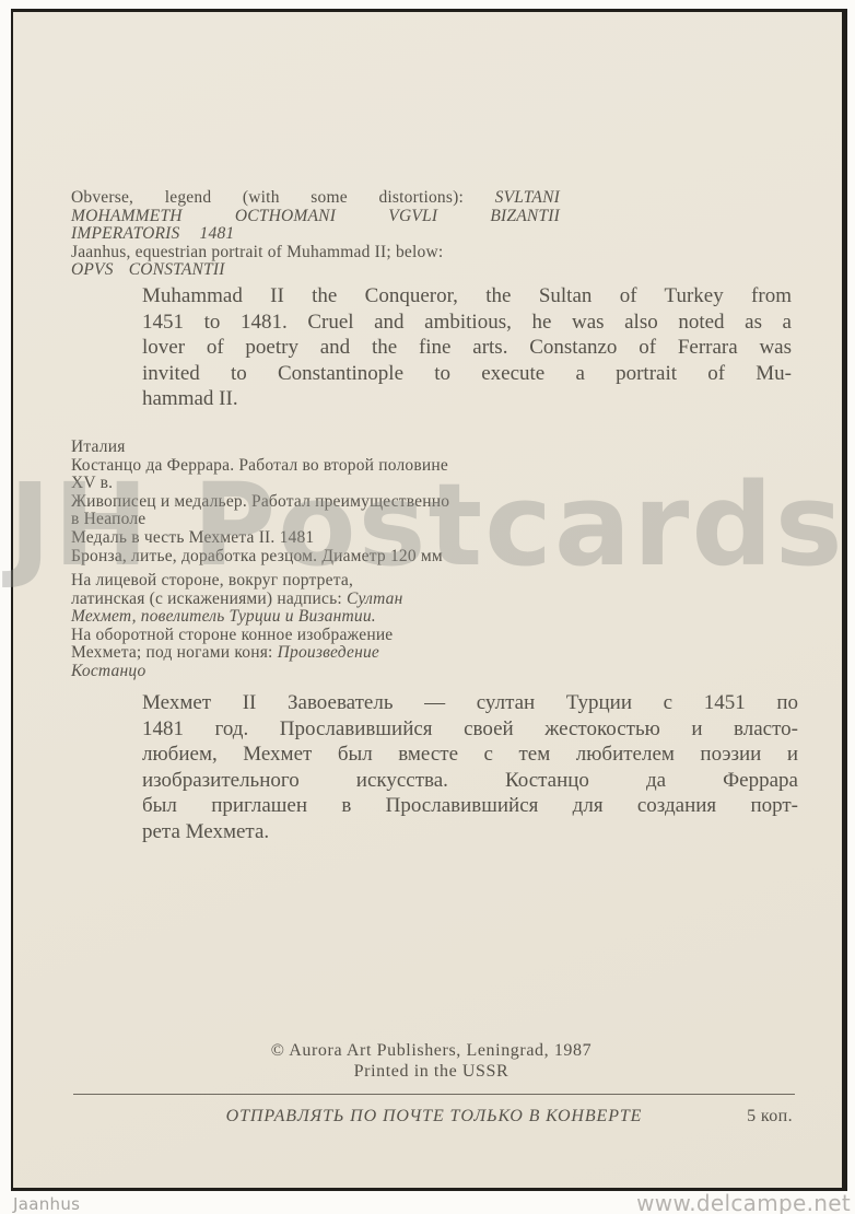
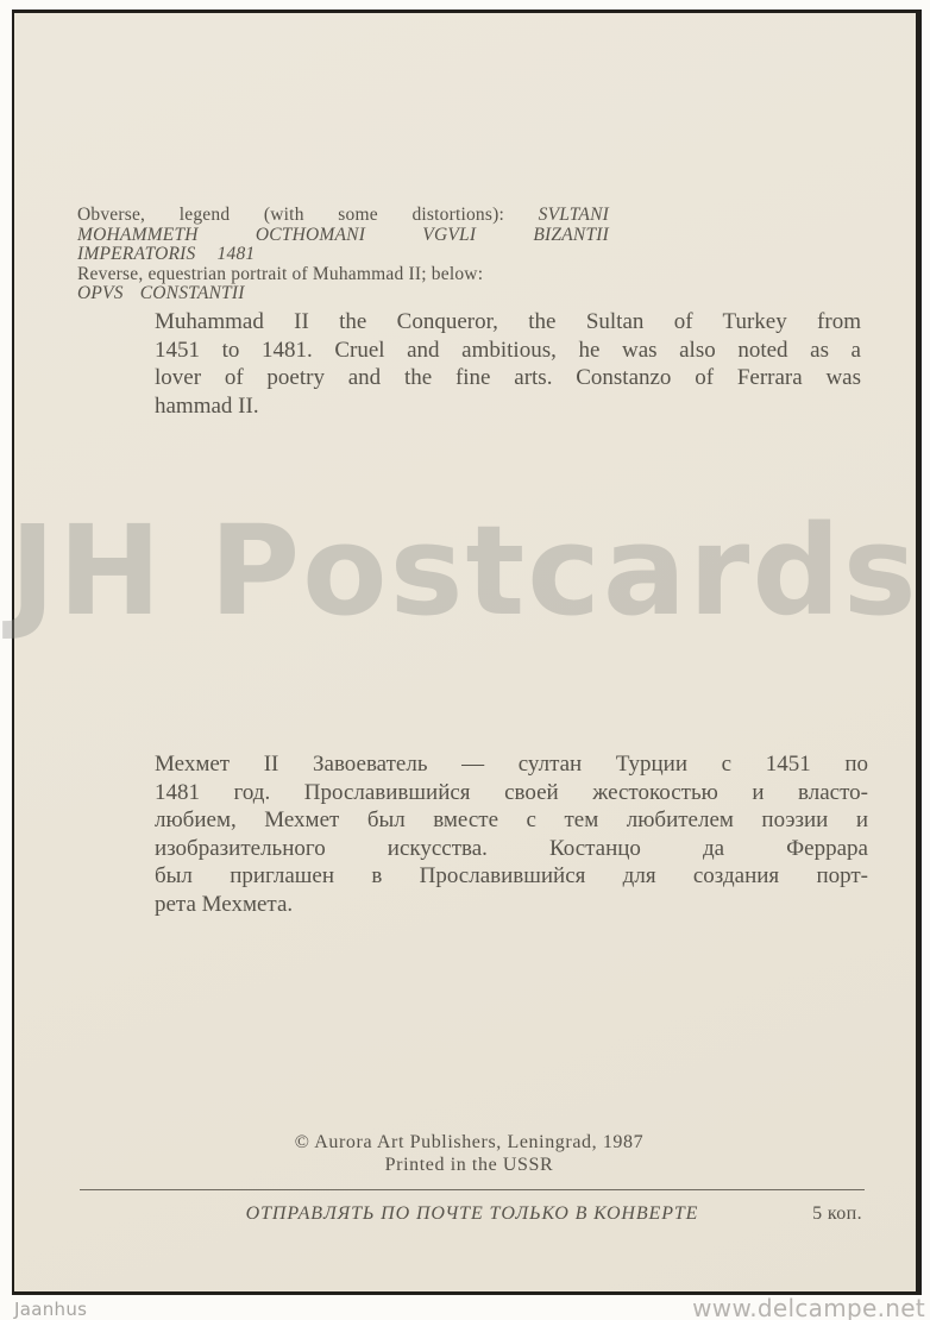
  Obverse, legend (with some distortions): SVLTANI
  MOHAMMETH OCTHOMANI VGVLI BIZANTII
  IMPERATORIS 1481
- Jaanhus, equestrian portrait of Muhammad II; below:
+ Reverse, equestrian portrait of Muhammad II; below:
  OPVS CONSTANTII
  Muhammad II the Conqueror, the Sultan of Turkey from
  1451 to 1481. Cruel and ambitious, he was also noted as a
  lover of poetry and the fine arts. Constanzo of Ferrara was
- invited to Constantinople to execute a portrait of Mu-
  hammad II.
- Италия
- Костанцо да Феррара. Работал во второй половине
- XV в.
- Живописец и медальер. Работал преимущественно
- в Неаполе
- Медаль в честь Мехмета II. 1481
- Бронза, литье, доработка резцом. Диаметр 120 мм
- На лицевой стороне, вокруг портрета,
- латинская (с искажениями) надпись: Султан
- Мехмет, повелитель Турции и Византии.
- На оборотной стороне конное изображение
- Мехмета; под ногами коня: Произведение
- Костанцо
  Мехмет II Завоеватель — султан Турции с 1451 по
  1481 год. Прославившийся своей жестокостью и власто-
  любием, Мехмет был вместе с тем любителем поэзии и
  изобразительного искусства. Костанцо да Феррара
  был приглашен в Прославившийся для создания порт-
  рета Мехмета.
  © Aurora Art Publishers, Leningrad, 1987
  Printed in the USSR
  ОТПРАВЛЯТЬ ПО ПОЧТЕ ТОЛЬКО В КОНВЕРТЕ
  5 коп.
  JH Postcards
  Jaanhus
  www.delcampe.net
